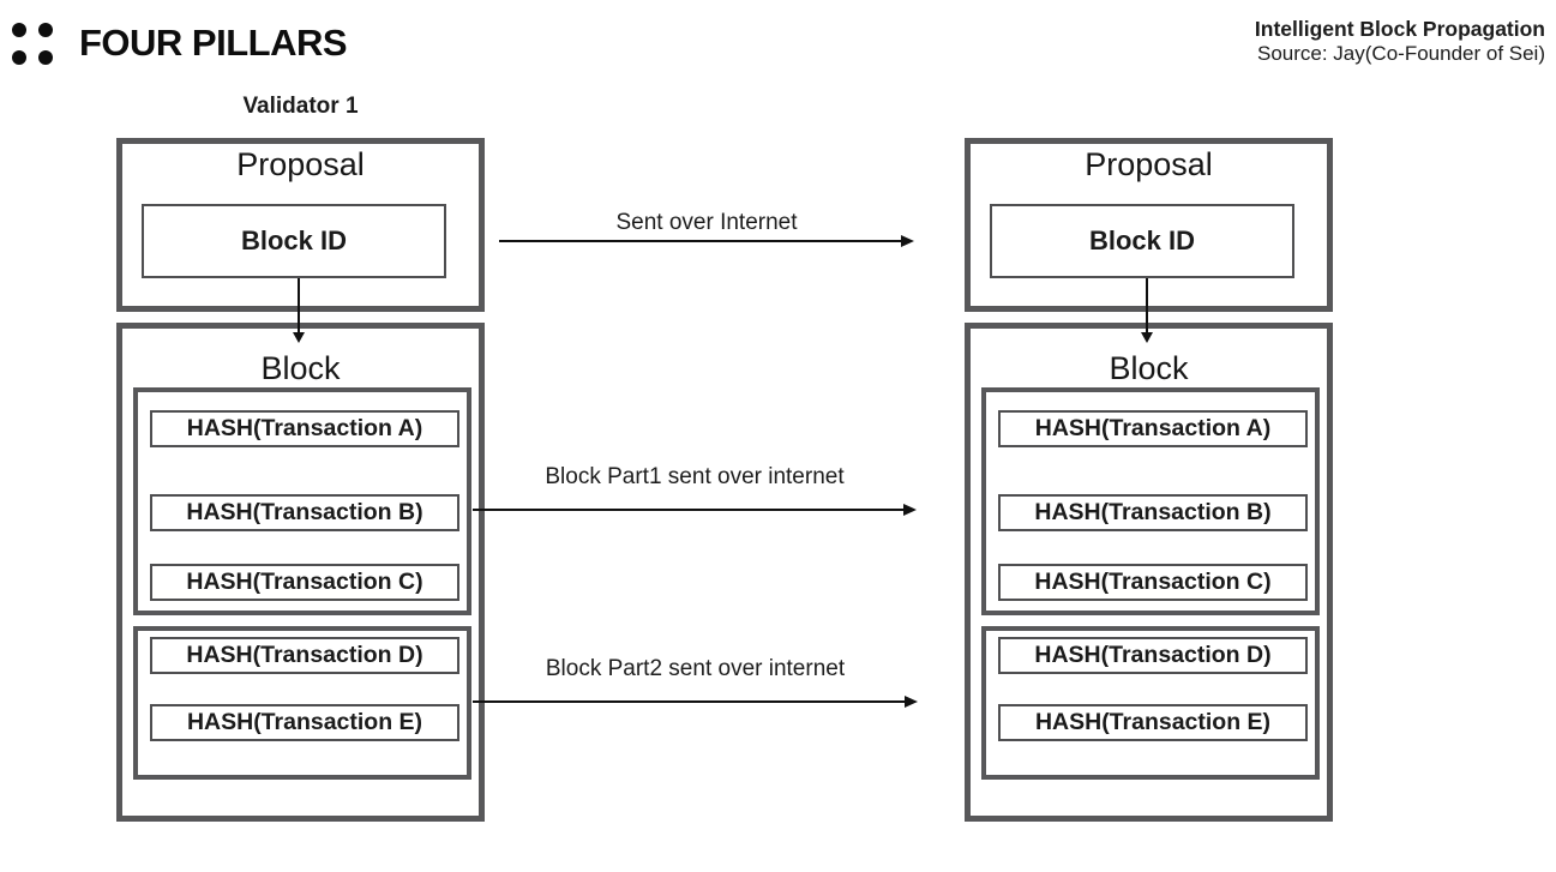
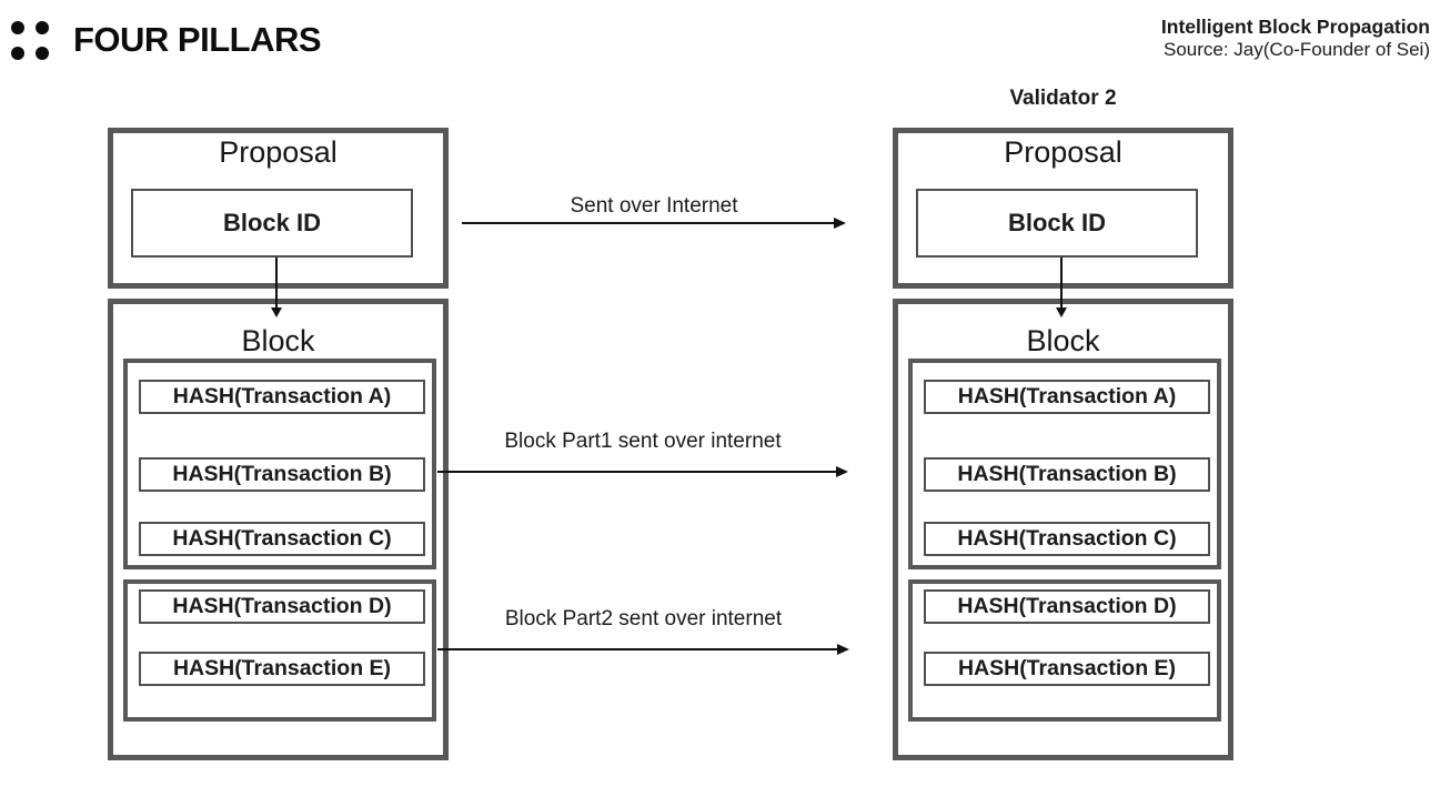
  FOUR PILLARS
  Intelligent Block Propagation
  Source: Jay(Co-Founder of Sei)
- Validator 1
  Proposal
  Block ID
  Block
  HASH(Transaction A)
  HASH(Transaction B)
  HASH(Transaction C)
  HASH(Transaction D)
  HASH(Transaction E)
+ Validator 2
  Proposal
  Block ID
  Block
  HASH(Transaction A)
  HASH(Transaction B)
  HASH(Transaction C)
  HASH(Transaction D)
  HASH(Transaction E)
  Sent over Internet
  Block Part1 sent over internet
  Block Part2 sent over internet
